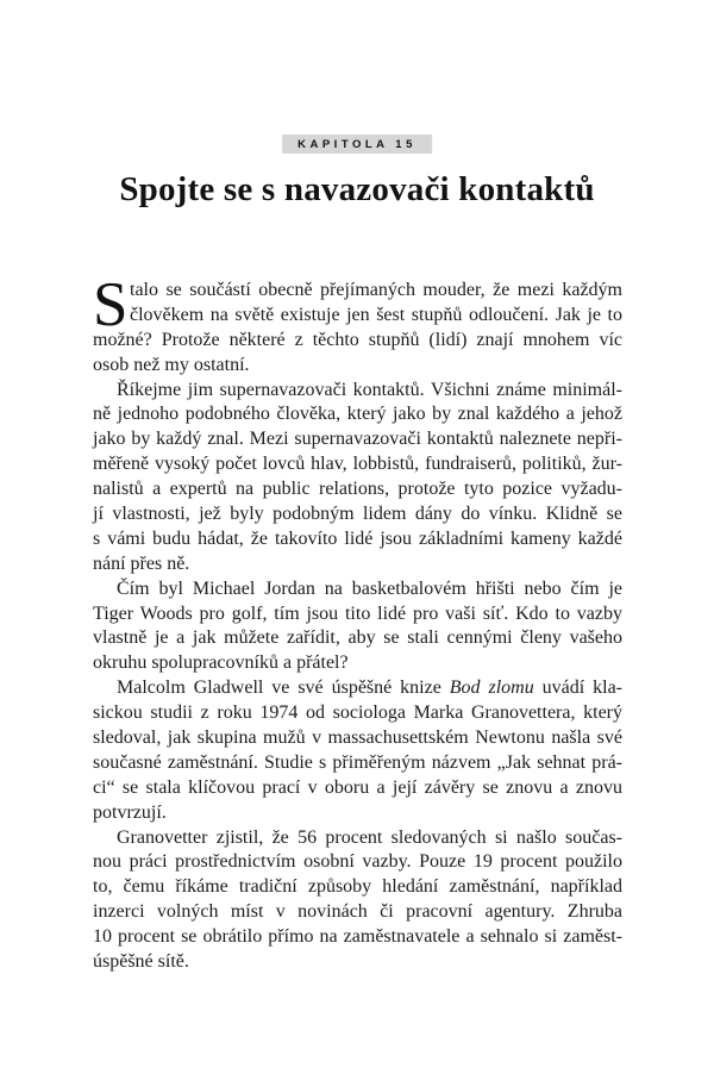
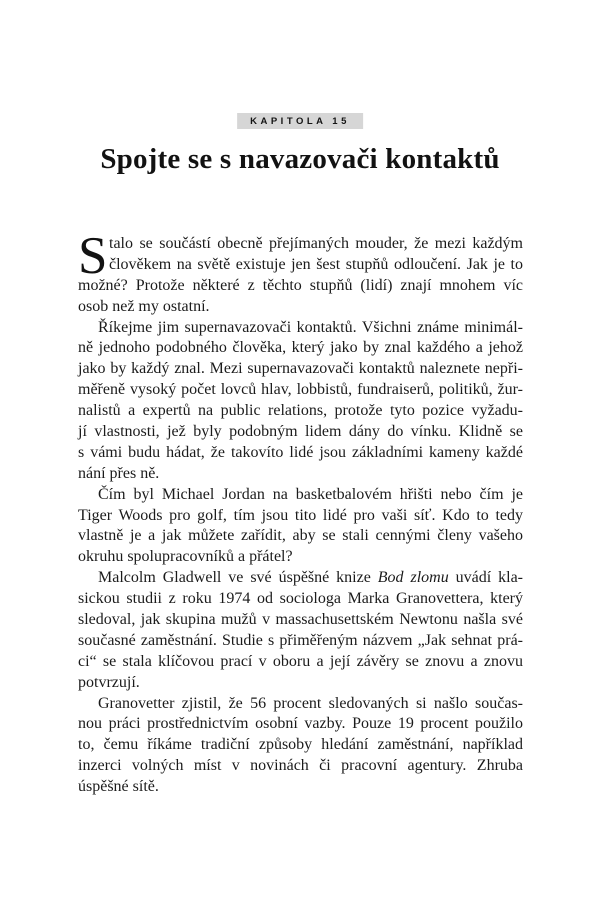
  KAPITOLA 15
  Spojte se s navazovači kontaktů
  S
  talo se součástí obecně přejímaných mouder, že mezi každým
  člověkem na světě existuje jen šest stupňů odloučení. Jak je to
  možné? Protože některé z těchto stupňů (lidí) znají mnohem víc
  osob než my ostatní.
  Říkejme jim supernavazovači kontaktů. Všichni známe minimál-
  ně jednoho podobného člověka, který jako by znal každého a jehož
  jako by každý znal. Mezi supernavazovači kontaktů naleznete nepři-
  měřeně vysoký počet lovců hlav, lobbistů, fundraiserů, politiků, žur-
  nalistů a expertů na public relations, protože tyto pozice vyžadu-
  jí vlastnosti, jež byly podobným lidem dány do vínku. Klidně se
  s vámi budu hádat, že takovíto lidé jsou základními kameny každé
  nání přes ně.
  Čím byl Michael Jordan na basketbalovém hřišti nebo čím je
- Tiger Woods pro golf, tím jsou tito lidé pro vaši síť. Kdo to vazby
+ Tiger Woods pro golf, tím jsou tito lidé pro vaši síť. Kdo to tedy
  vlastně je a jak můžete zařídit, aby se stali cennými členy vašeho
  okruhu spolupracovníků a přátel?
  Malcolm Gladwell ve své úspěšné knize Bod zlomu uvádí kla-
  sickou studii z roku 1974 od sociologa Marka Granovettera, který
  sledoval, jak skupina mužů v massachusettském Newtonu našla své
  současné zaměstnání. Studie s přiměřeným názvem „Jak sehnat prá-
  ci“ se stala klíčovou prací v oboru a její závěry se znovu a znovu
  potvrzují.
  Granovetter zjistil, že 56 procent sledovaných si našlo součas-
  nou práci prostřednictvím osobní vazby. Pouze 19 procent použilo
  to, čemu říkáme tradiční způsoby hledání zaměstnání, například
  inzerci volných míst v novinách či pracovní agentury. Zhruba
- 10 procent se obrátilo přímo na zaměstnavatele a sehnalo si zaměst-
  úspěšné sítě.
